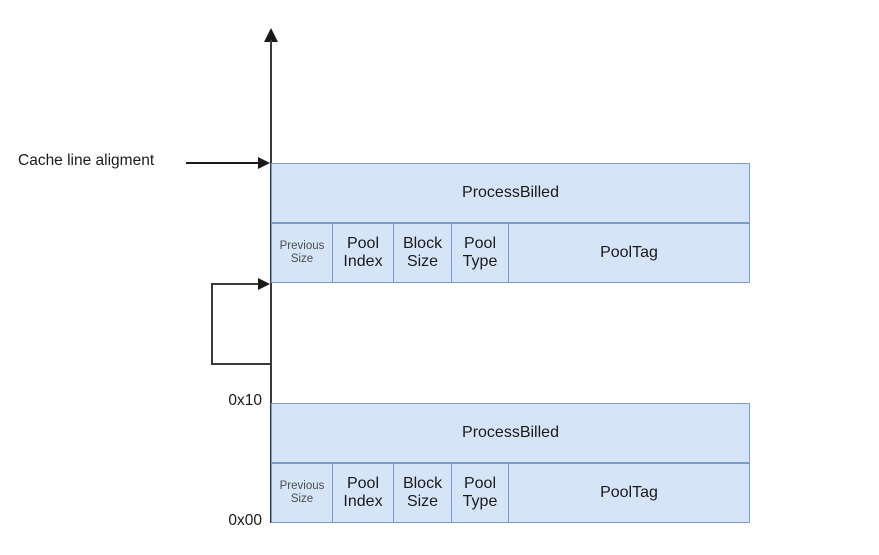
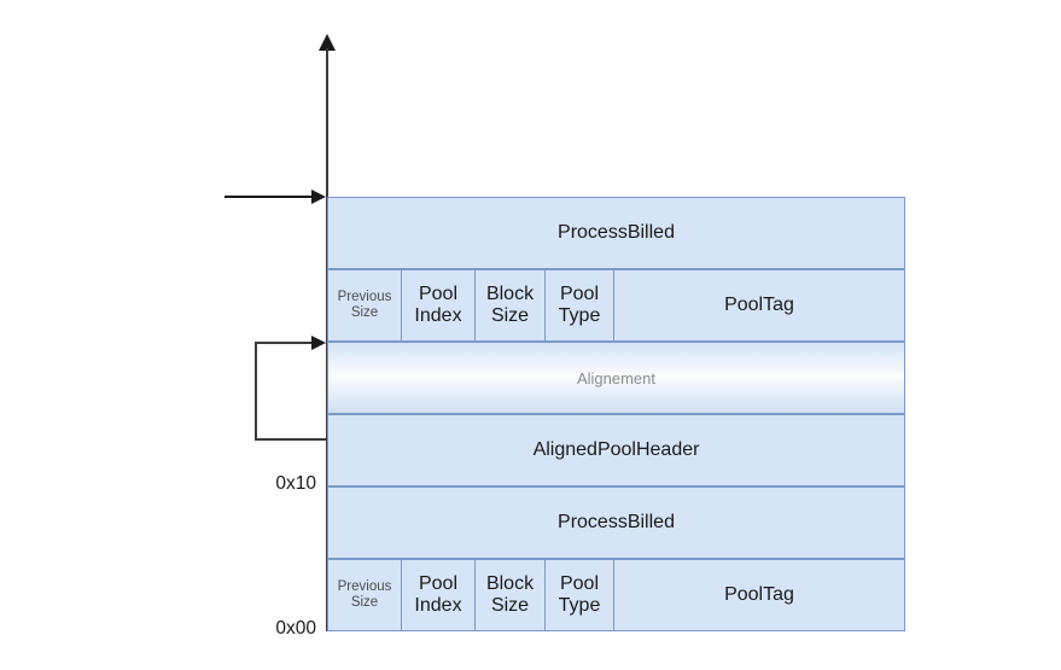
  ProcessBilled
  Previous
  Size
  Pool
  Index
  Block
  Size
  Pool
  Type
  PoolTag
+ Alignement
+ AlignedPoolHeader
  ProcessBilled
  Previous
  Size
  Pool
  Index
  Block
  Size
  Pool
  Type
  PoolTag
- Cache line aligment
  0x10
  0x00
